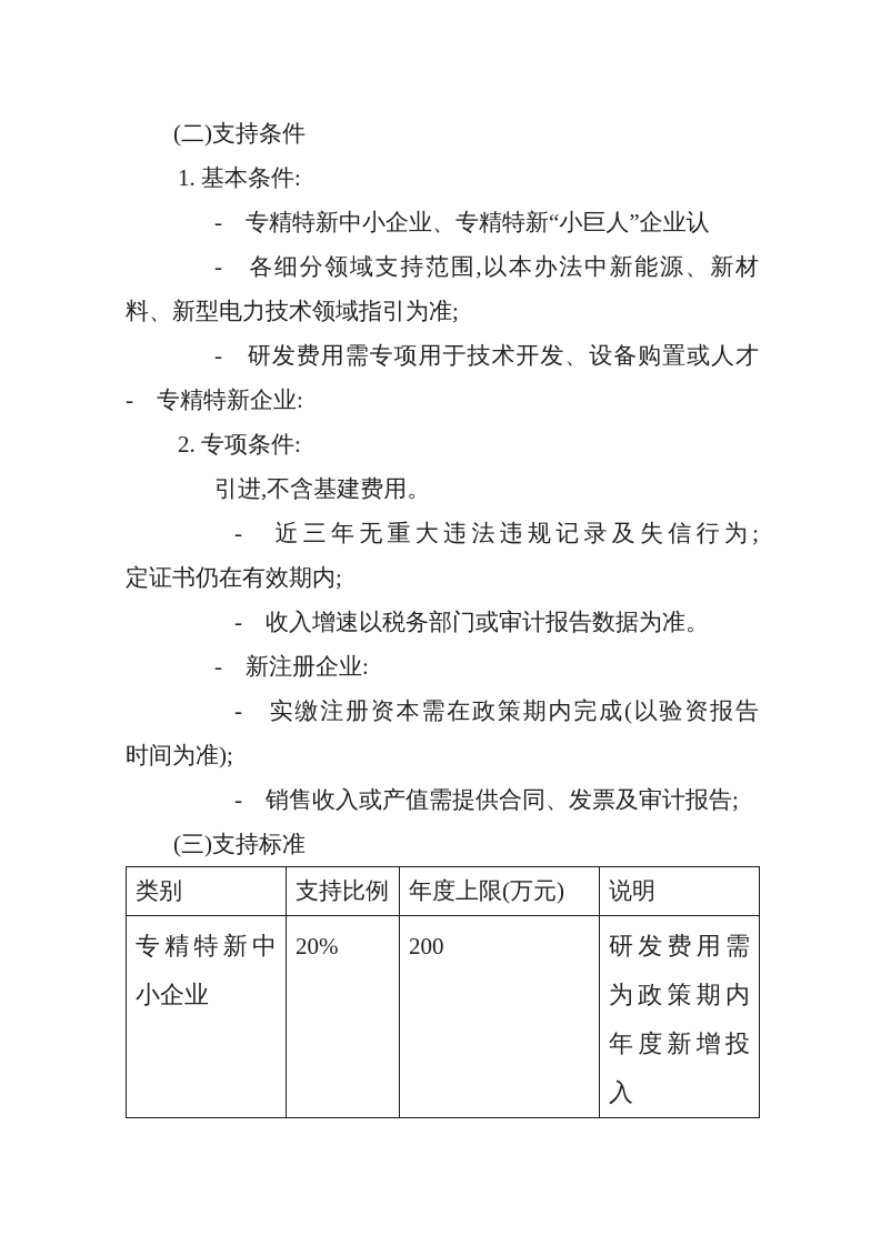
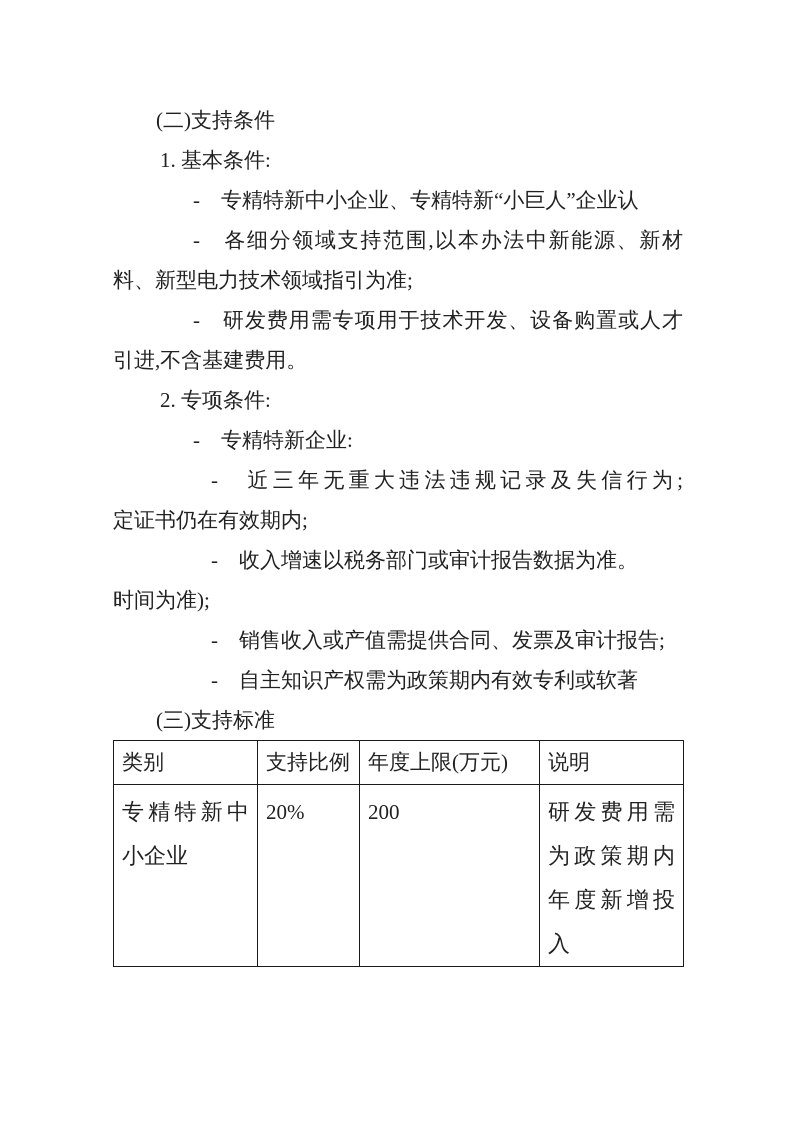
  (二)支持条件
  1. 基本条件:
  - 专精特新中小企业、专精特新“小巨人”企业认
  - 各细分领域支持范围,以本办法中新能源、新材
  料、新型电力技术领域指引为准;
  - 研发费用需专项用于技术开发、设备购置或人才
- - 专精特新企业:
+ 引进,不含基建费用。
  2. 专项条件:
- 引进,不含基建费用。
+ - 专精特新企业:
  - 近三年无重大违法违规记录及失信行为;
  定证书仍在有效期内;
  - 收入增速以税务部门或审计报告数据为准。
- - 新注册企业:
- - 实缴注册资本需在政策期内完成(以验资报告
  时间为准);
  - 销售收入或产值需提供合同、发票及审计报告;
+ - 自主知识产权需为政策期内有效专利或软著
  (三)支持标准
  类别	支持比例	年度上限(万元)	说明
  专精特新中小企业	20%	200	研发费用需为政策期内年度新增投入
